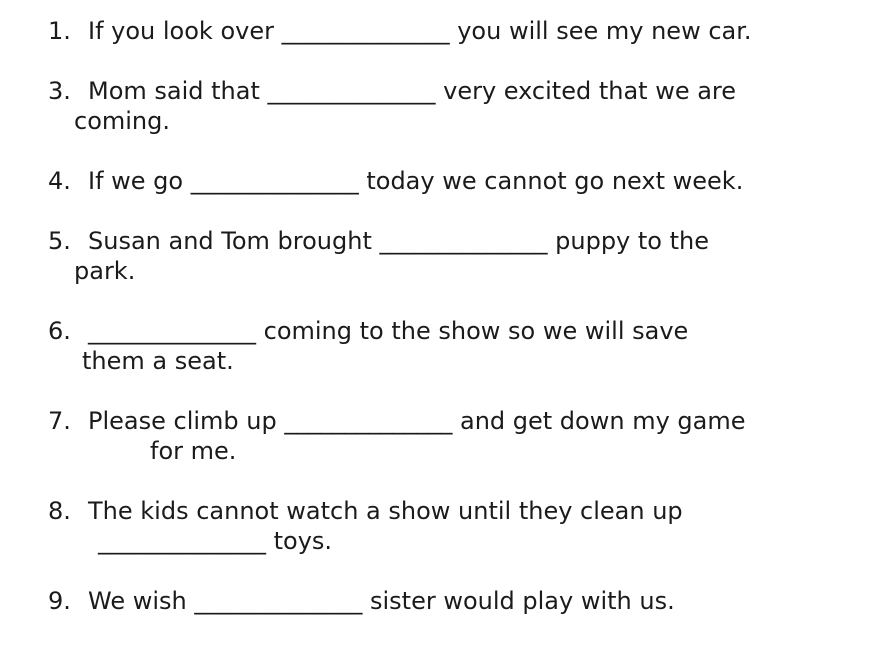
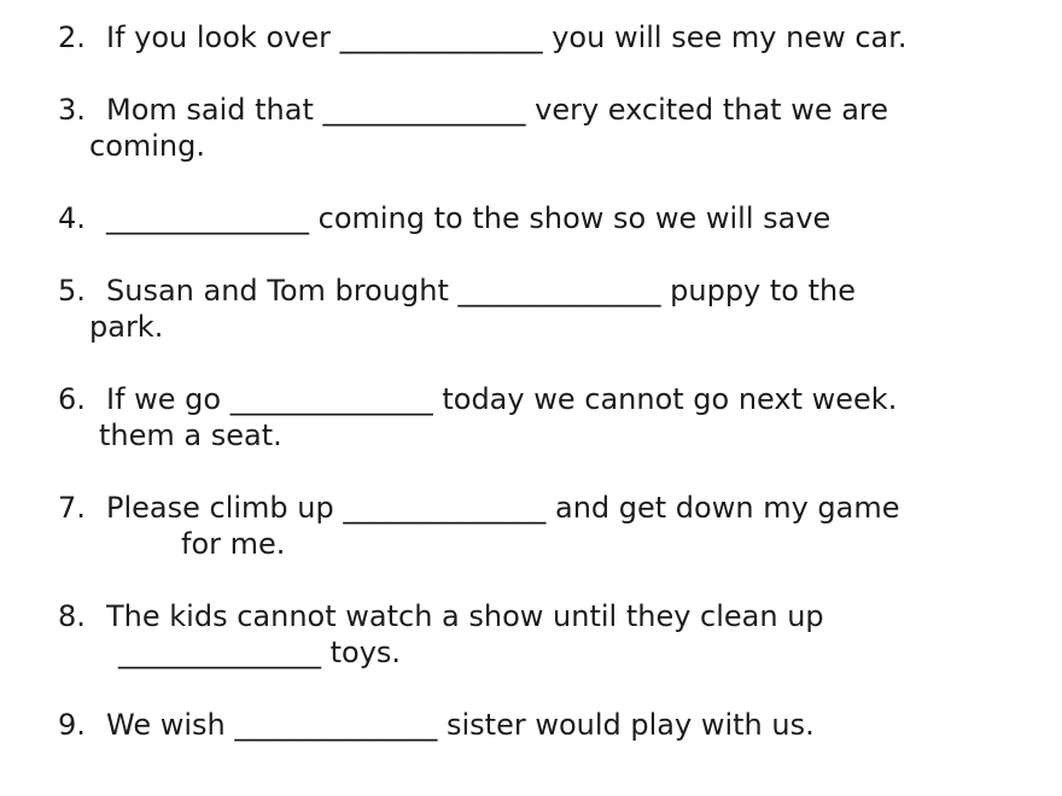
- 1. If you look over ______________ you will see my new car.
+ 2. If you look over ______________ you will see my new car.
  3. Mom said that ______________ very excited that we are
  coming.
- 4. If we go ______________ today we cannot go next week.
+ 4. ______________ coming to the show so we will save
  5. Susan and Tom brought ______________ puppy to the
  park.
- 6. ______________ coming to the show so we will save
+ 6. If we go ______________ today we cannot go next week.
  them a seat.
  7. Please climb up ______________ and get down my game
  for me.
  8. The kids cannot watch a show until they clean up
  ______________ toys.
  9. We wish ______________ sister would play with us.
